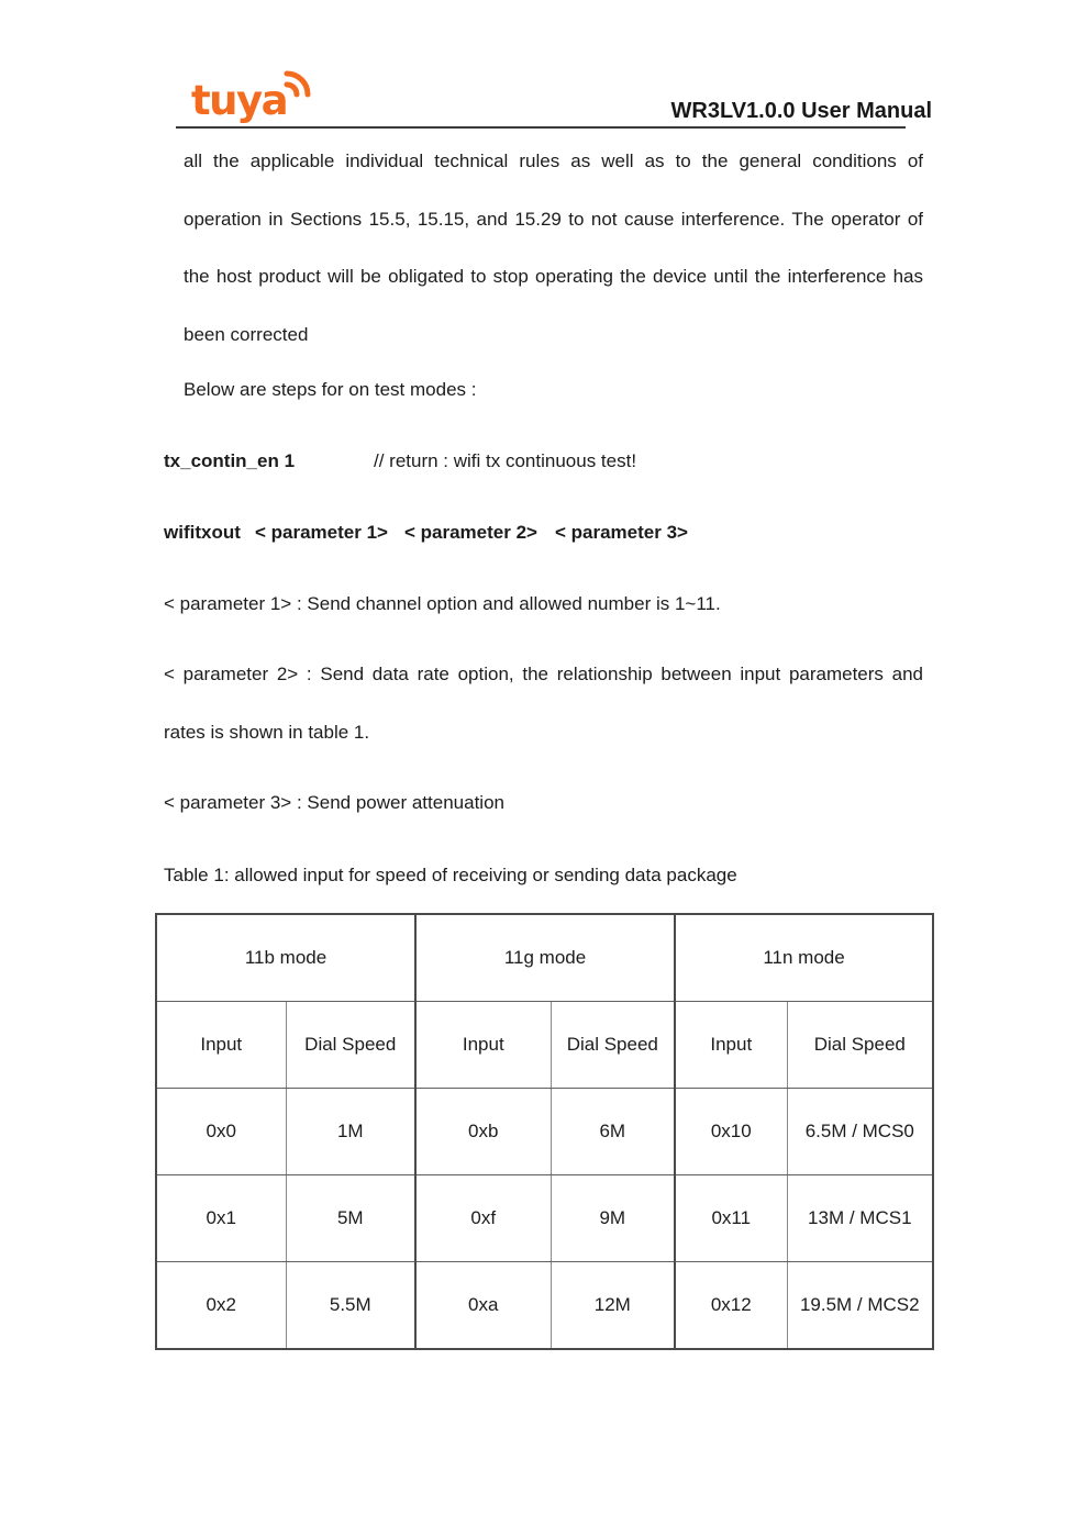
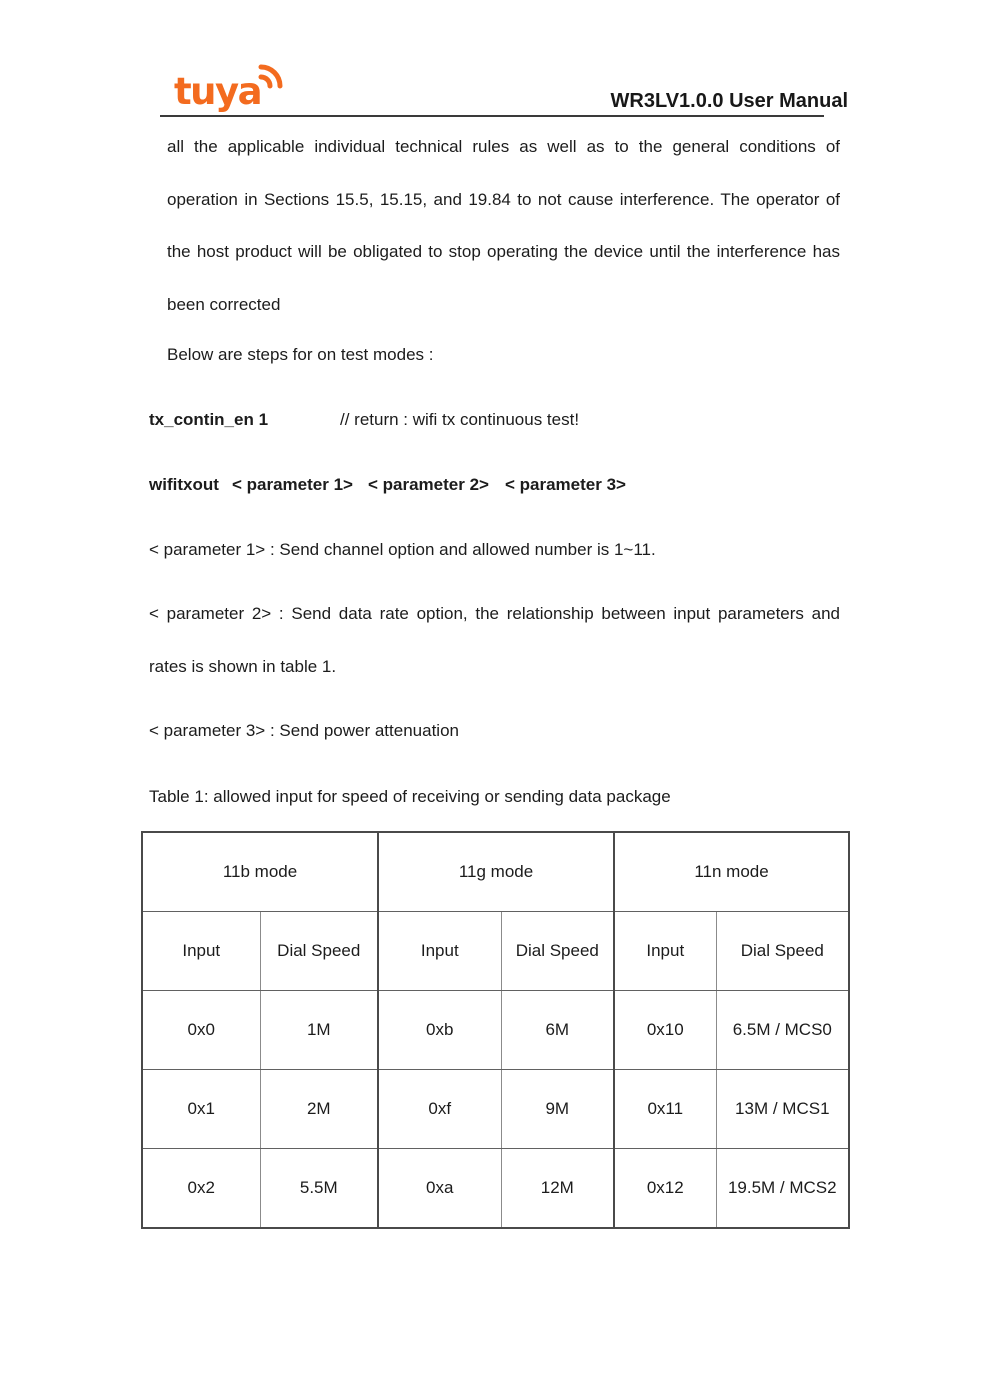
  tuya
  WR3LV1.0.0 User Manual
  all the applicable individual technical rules as well as to the general conditions of
- operation in Sections 15.5, 15.15, and 15.29 to not cause interference. The operator of
+ operation in Sections 15.5, 15.15, and 19.84 to not cause interference. The operator of
  the host product will be obligated to stop operating the device until the interference has
  been corrected
  Below are steps for on test modes :
  tx_contin_en 1 // return : wifi tx continuous test!
  wifitxout < parameter 1> < parameter 2> < parameter 3>
  < parameter 1> : Send channel option and allowed number is 1~11.
  < parameter 2> : Send data rate option, the relationship between input parameters and
  rates is shown in table 1.
  < parameter 3> : Send power attenuation
  Table 1: allowed input for speed of receiving or sending data package
  11b mode	11g mode	11n mode
  Input	Dial Speed	Input	Dial Speed	Input	Dial Speed
  0x0	1M	0xb	6M	0x10	6.5M / MCS0
- 0x1	5M	0xf	9M	0x11	13M / MCS1
+ 0x1	2M	0xf	9M	0x11	13M / MCS1
  0x2	5.5M	0xa	12M	0x12	19.5M / MCS2
